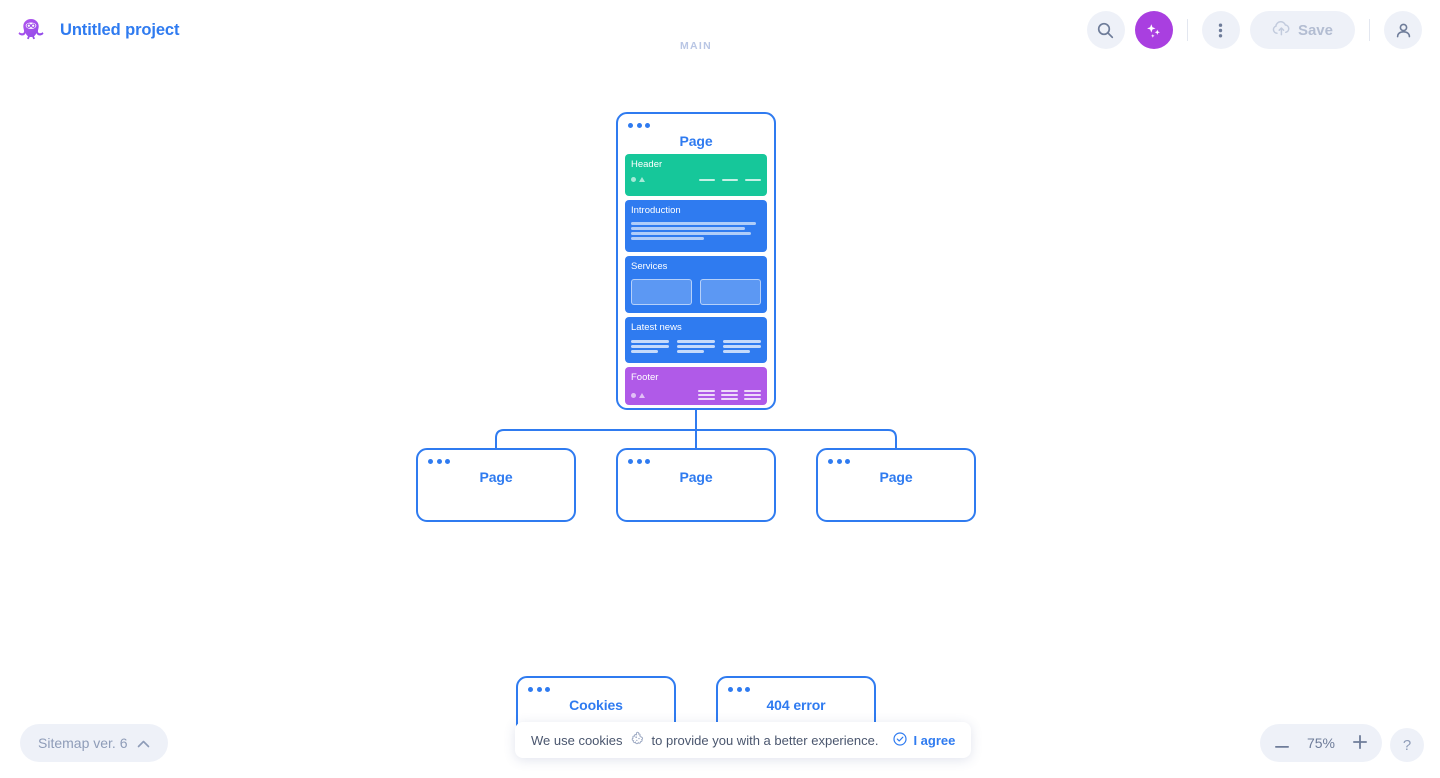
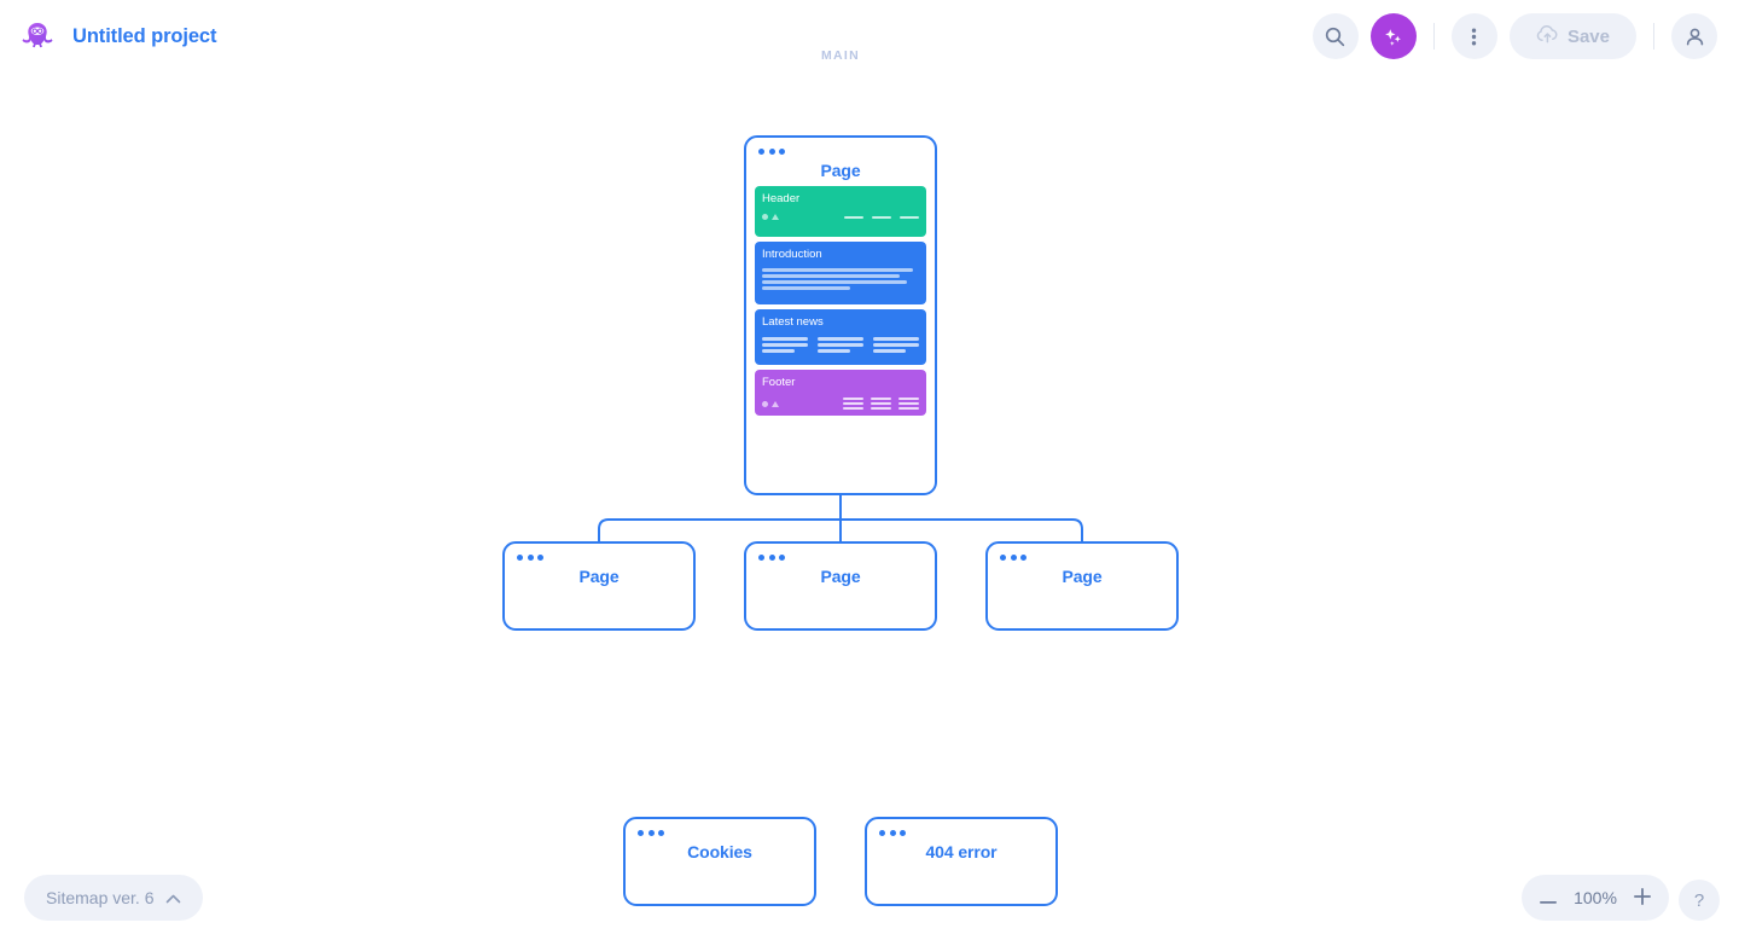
  Untitled project
  Save
  MAIN
  Page
  Header
  Introduction
- Services
  Latest news
  Footer
  Page
  Page
  Page
  Cookies
  404 error
  Sitemap ver. 6
- 75%
+ 100%
  ?
- We use cookies
- to provide you with a better experience.
- I agree
